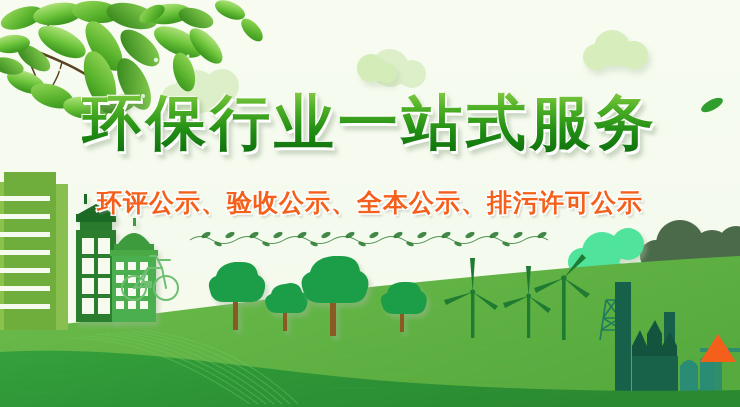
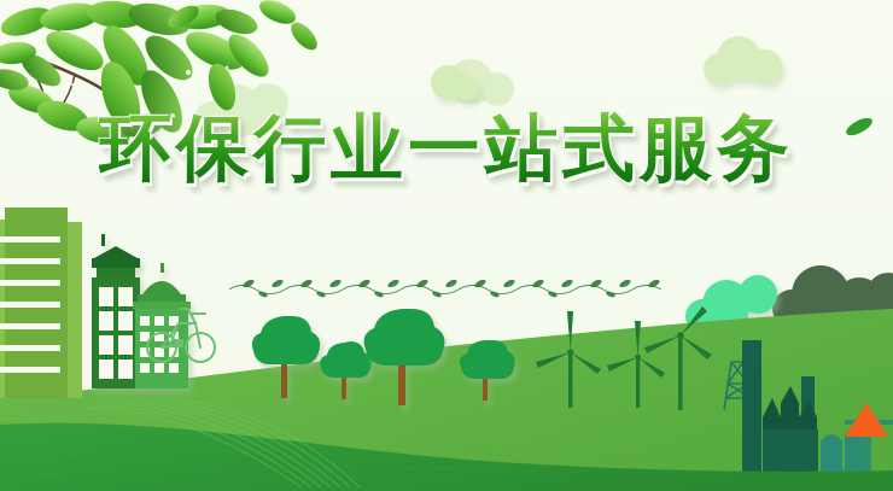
  环保行业一站式服务
- 环评公示、验收公示、全本公示、排污许可公示
